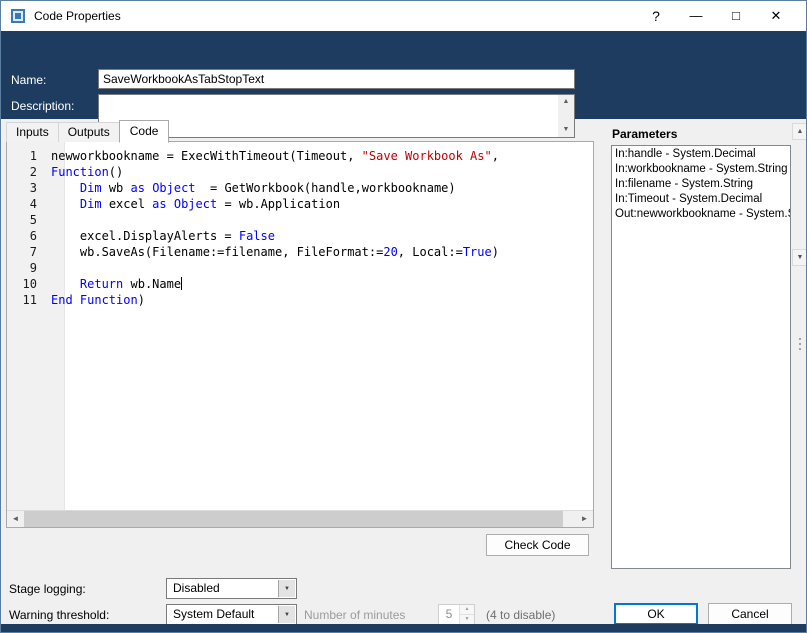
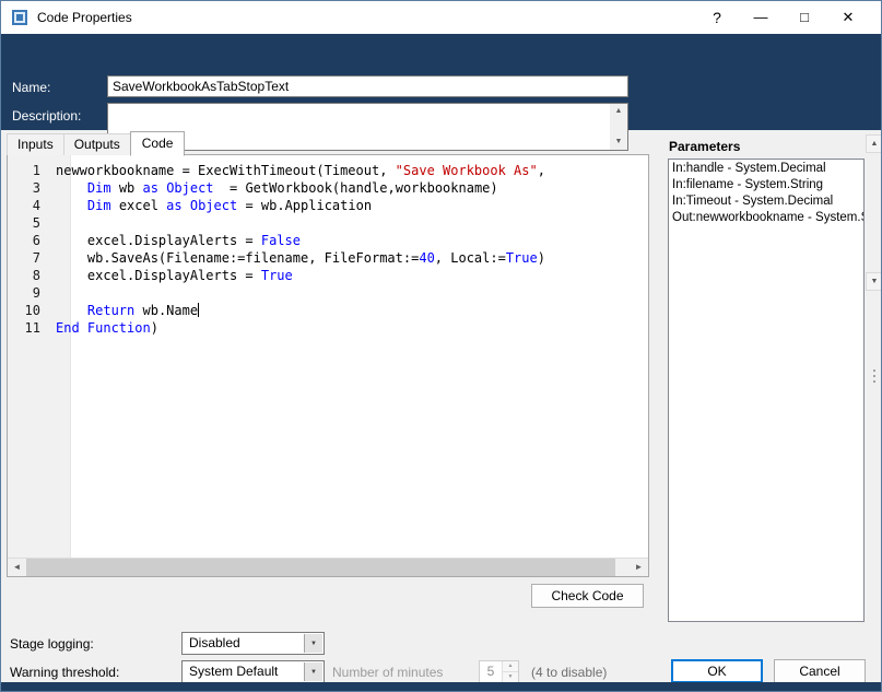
  Code Properties
  ?
  —
  □
  ✕
  Name:
  SaveWorkbookAsTabStopText
  Description:
  Inputs
  Outputs
  Code
  1
  newworkbookname = ExecWithTimeout(Timeout, "Save Workbook As",
- 2
- Function()
  3
  Dim wb as Object = GetWorkbook(handle,workbookname)
  4
  Dim excel as Object = wb.Application
  5
  6
  excel.DisplayAlerts = False
  7
- wb.SaveAs(Filename:=filename, FileFormat:=20, Local:=True)
+ wb.SaveAs(Filename:=filename, FileFormat:=40, Local:=True)
+ 8
+ excel.DisplayAlerts = True
  9
  10
  Return wb.Name
  11
  End Function)
  ◄
  ►
  Check Code
  Parameters
  In:handle - System.Decimal
- In:workbookname - System.String
  In:filename - System.String
  In:Timeout - System.Decimal
  Out:newworkbookname - System.
  Stage logging:
  Disabled
  Warning threshold:
  System Default
  Number of minutes
  5
  (4 to disable)
  OK
  Cancel
